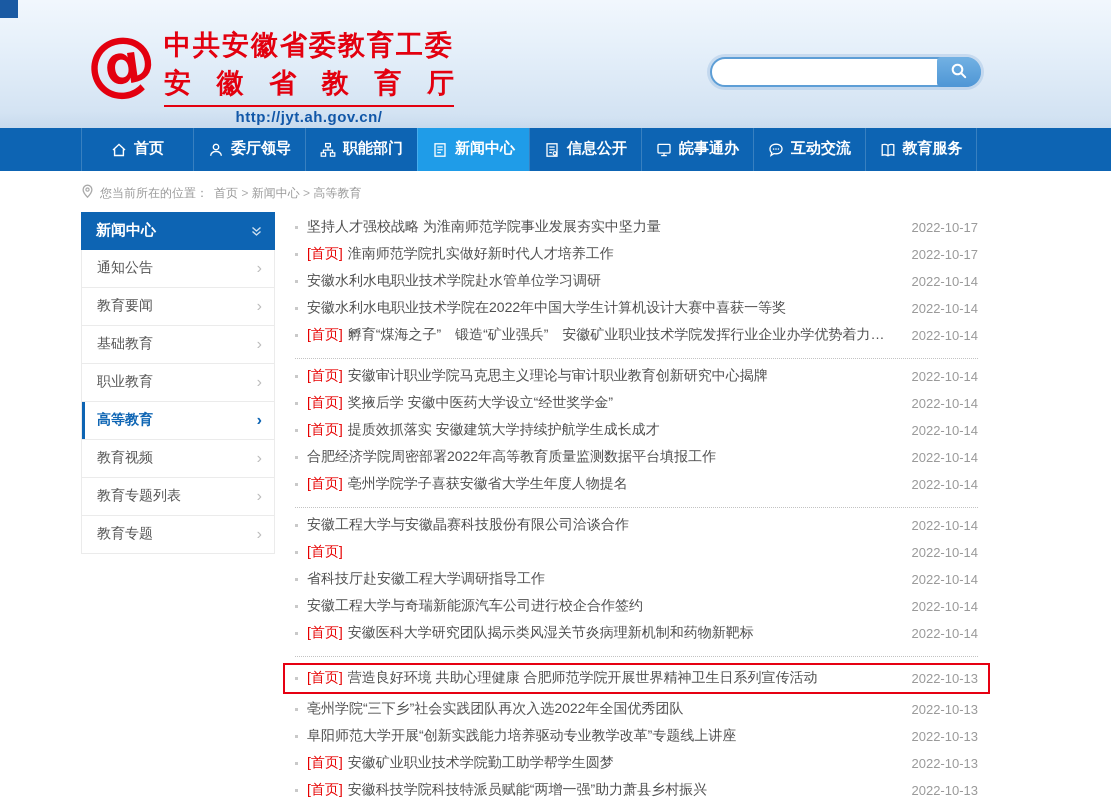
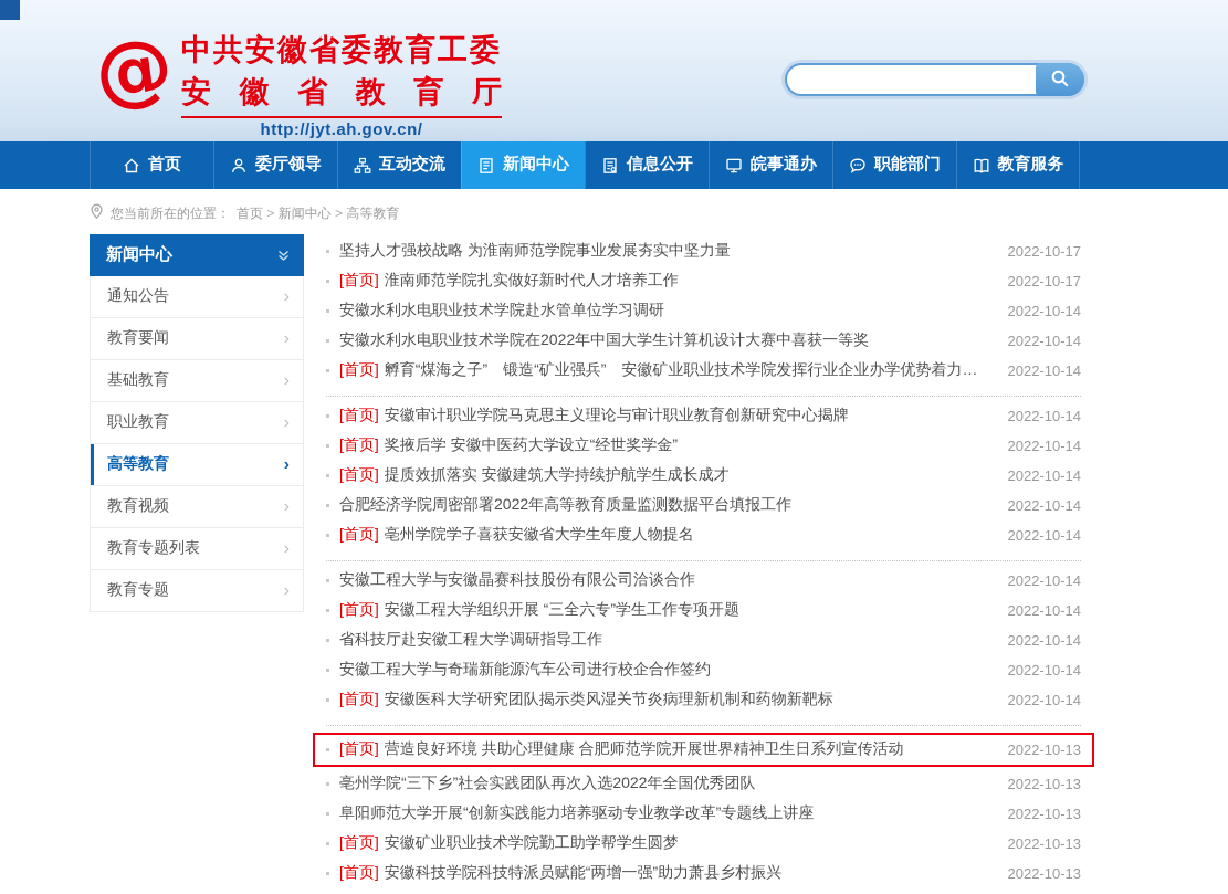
  中共安徽省委教育工委
  安
  徽
  省
  教
  育
  厅
  http://jyt.ah.gov.cn/
  首页
  委厅领导
- 职能部门
+ 互动交流
  新闻中心
  信息公开
  皖事通办
- 互动交流
+ 职能部门
  教育服务
  您当前所在的位置：
  首页 > 新闻中心 > 高等教育
  新闻中心
  通知公告
  ›
  教育要闻
  ›
  基础教育
  ›
  职业教育
  ›
  高等教育
  ›
  教育视频
  ›
  教育专题列表
  ›
  教育专题
  ›
  坚持人才强校战略 为淮南师范学院事业发展夯实中坚力量
  2022-10-17
  [首页]
  淮南师范学院扎实做好新时代人才培养工作
  2022-10-17
  安徽水利水电职业技术学院赴水管单位学习调研
  2022-10-14
  安徽水利水电职业技术学院在2022年中国大学生计算机设计大赛中喜获一等奖
  2022-10-14
  [首页]
  孵育“煤海之子” 锻造“矿业强兵” 安徽矿业职业技术学院发挥行业企业办学优势着力打造
  2022-10-14
  [首页]
  安徽审计职业学院马克思主义理论与审计职业教育创新研究中心揭牌
  2022-10-14
  [首页]
  奖掖后学 安徽中医药大学设立“经世奖学金”
  2022-10-14
  [首页]
  提质效抓落实 安徽建筑大学持续护航学生成长成才
  2022-10-14
  合肥经济学院周密部署2022年高等教育质量监测数据平台填报工作
  2022-10-14
  [首页]
  亳州学院学子喜获安徽省大学生年度人物提名
  2022-10-14
  安徽工程大学与安徽晶赛科技股份有限公司洽谈合作
  2022-10-14
  [首页]
+ 安徽工程大学组织开展 “三全六专”学生工作专项开题
  2022-10-14
  省科技厅赴安徽工程大学调研指导工作
  2022-10-14
  安徽工程大学与奇瑞新能源汽车公司进行校企合作签约
  2022-10-14
  [首页]
  安徽医科大学研究团队揭示类风湿关节炎病理新机制和药物新靶标
  2022-10-14
  [首页]
  营造良好环境 共助心理健康 合肥师范学院开展世界精神卫生日系列宣传活动
  2022-10-13
  亳州学院“三下乡”社会实践团队再次入选2022年全国优秀团队
  2022-10-13
  阜阳师范大学开展“创新实践能力培养驱动专业教学改革”专题线上讲座
  2022-10-13
  [首页]
  安徽矿业职业技术学院勤工助学帮学生圆梦
  2022-10-13
  [首页]
  安徽科技学院科技特派员赋能“两增一强”助力萧县乡村振兴
  2022-10-13
